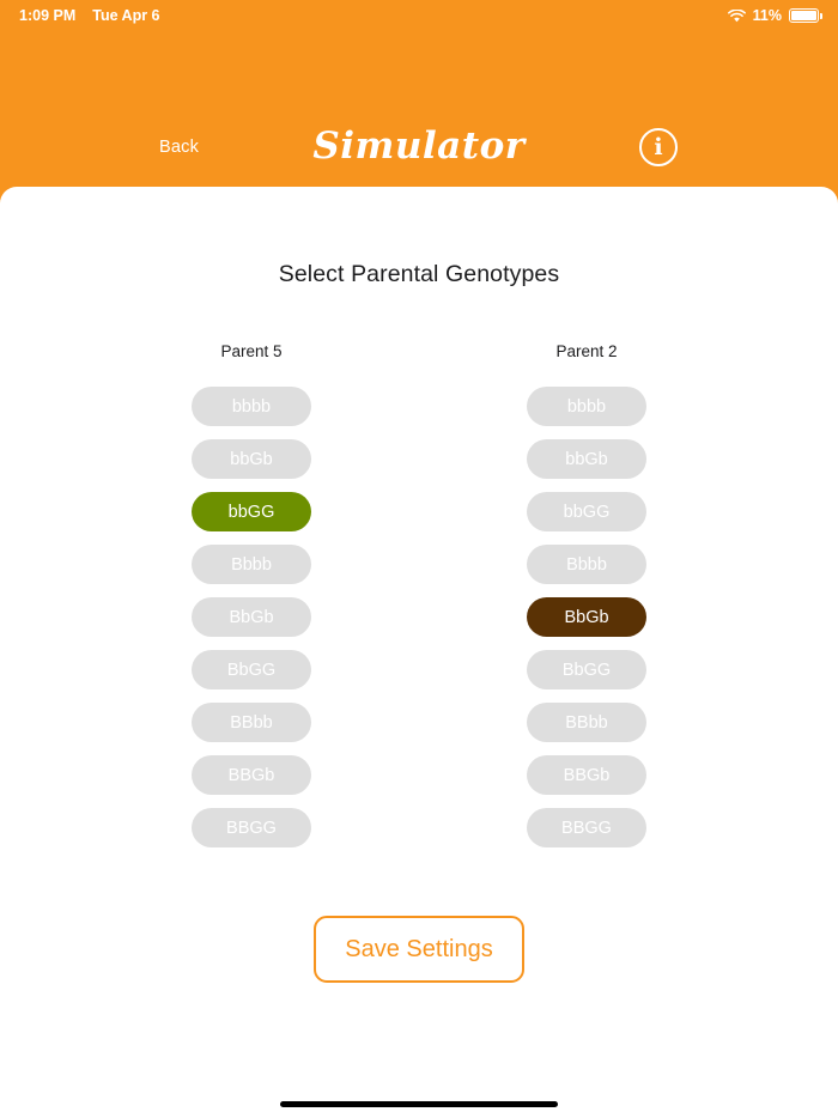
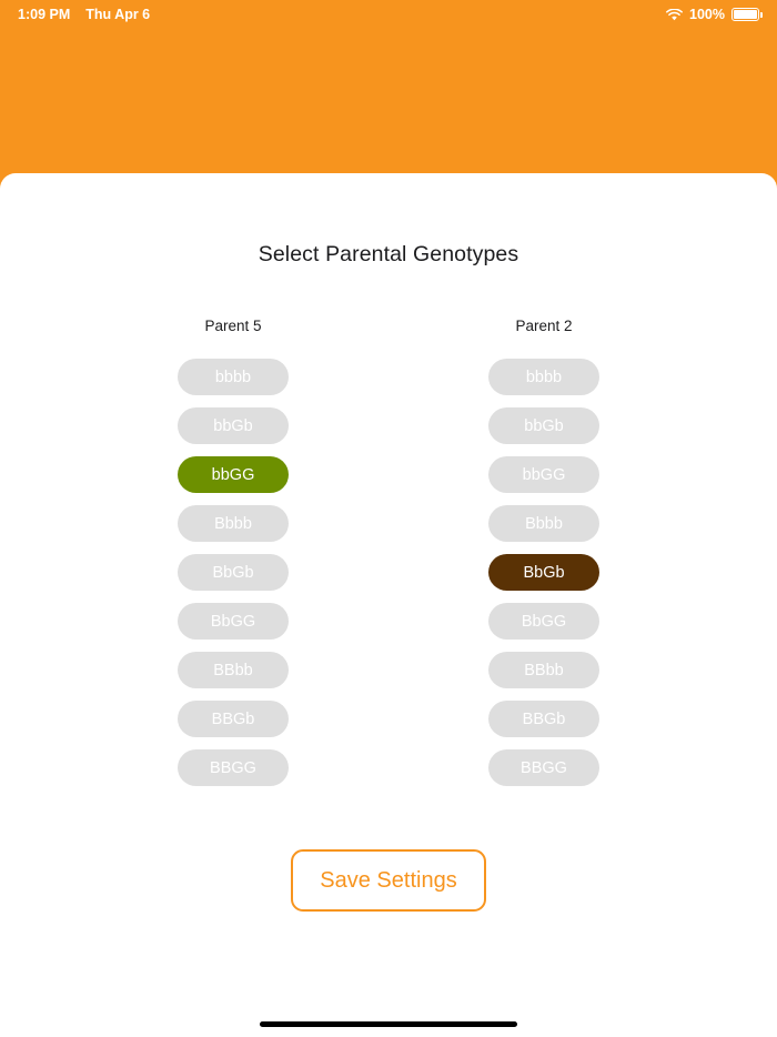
  1:09 PM
- Tue Apr 6
+ Thu Apr 6
- 11%
+ 100%
- Back
- Simulator
- i
  Select Parental Genotypes
  Parent 5
  bbbb
  bbGb
  bbGG
  Bbbb
  BbGb
  BbGG
  BBbb
  BBGb
  BBGG
  Parent 2
  bbbb
  bbGb
  bbGG
  Bbbb
  BbGb
  BbGG
  BBbb
  BBGb
  BBGG
  Save Settings
